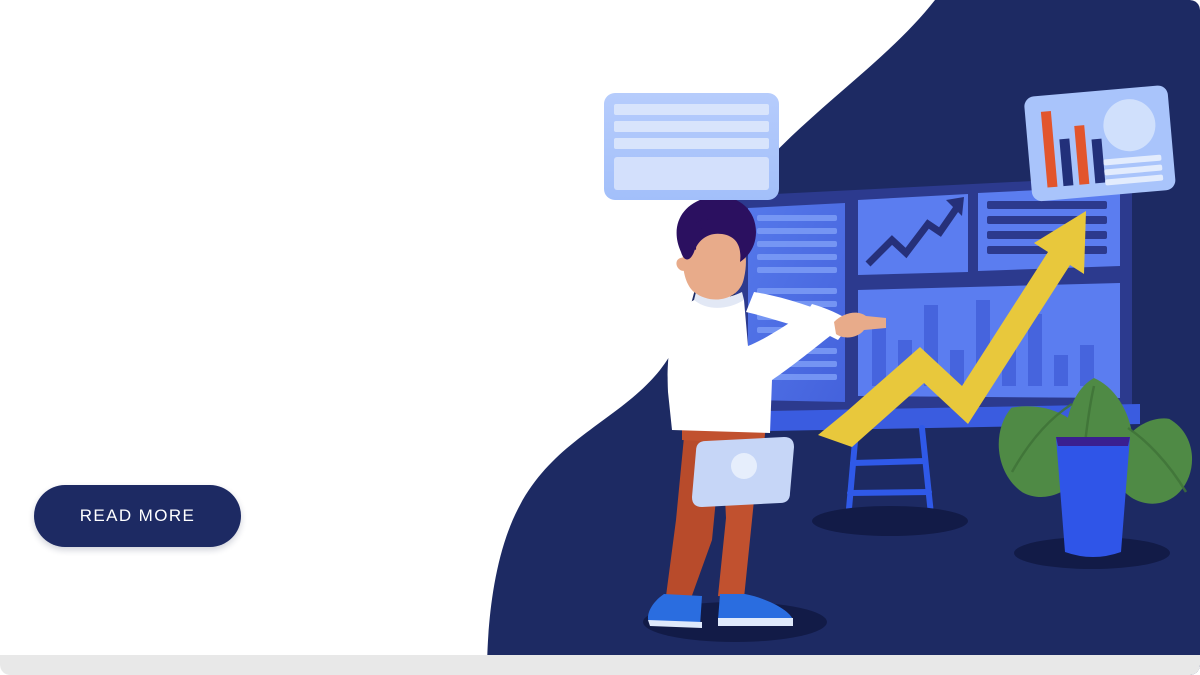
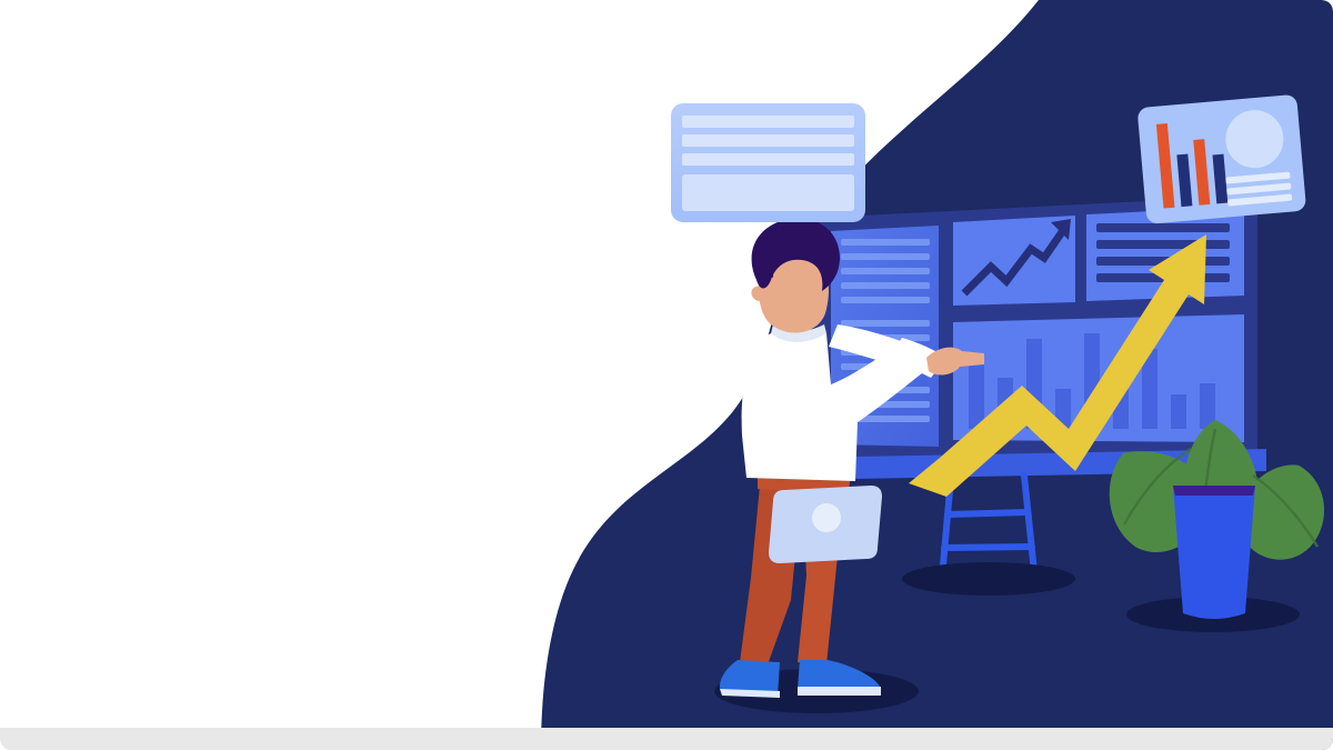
- READ MORE
